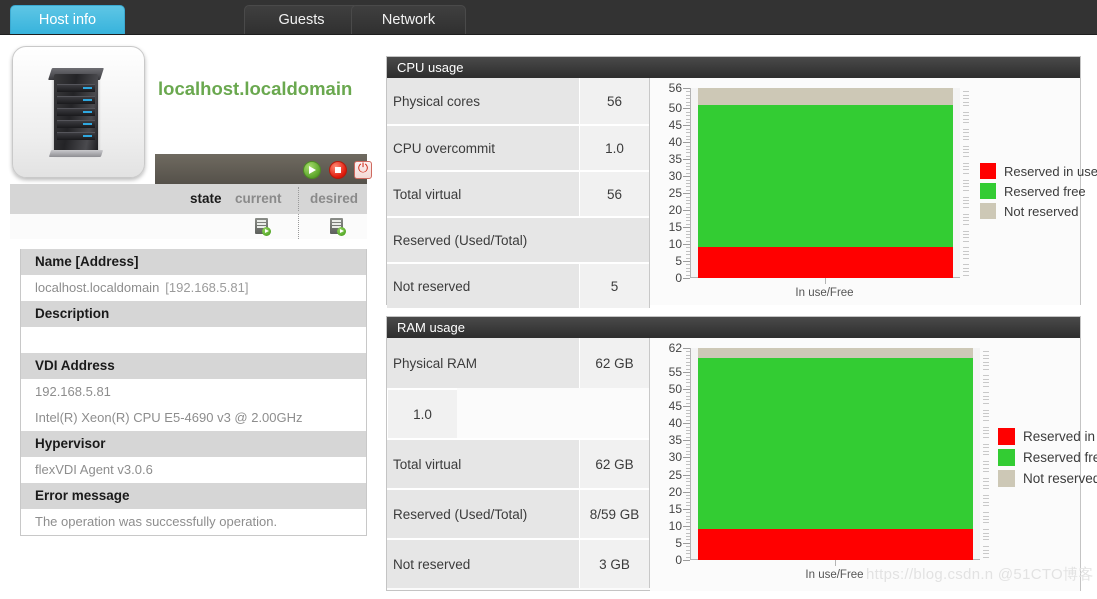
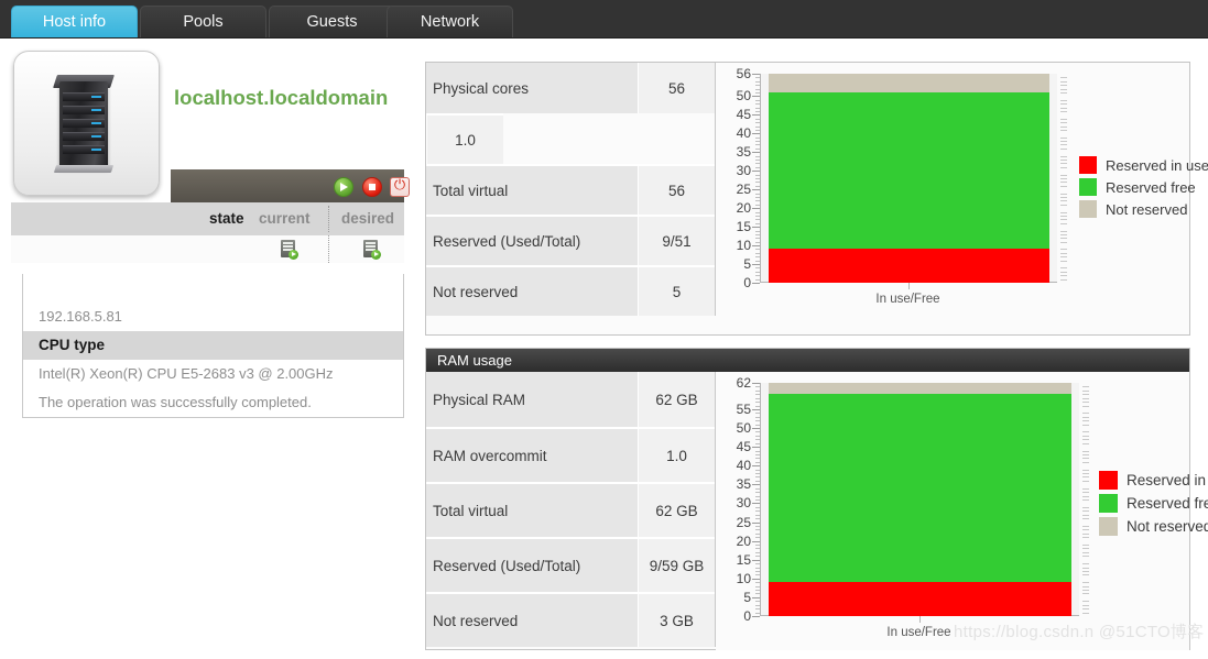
  Host info
+ Pools
  Guests
  Network
  localhost.localdomain
  state
  current
  desired
- Name [Address]
- localhost.localdomain [192.168.5.81]
- Description
- VDI Address
  192.168.5.81
+ CPU type
- Intel(R) Xeon(R) CPU E5-4690 v3 @ 2.00GHz
+ Intel(R) Xeon(R) CPU E5-2683 v3 @ 2.00GHz
- Hypervisor
- flexVDI Agent v3.0.6
- Error message
- The operation was successfully operation.
+ The operation was successfully completed.
- CPU usage
  Physical cores
  56
- CPU overcommit
  1.0
  Total virtual
  56
  Reserved (Used/Total)
+ 9/51
  Not reserved
  5
  0
  5
  10
  15
  20
  25
  30
  35
  40
  45
  50
  56
  In use/Free
  Reserved in use
  Reserved free
  Not reserved
  RAM usage
  Physical RAM
  62 GB
+ RAM overcommit
  1.0
  Total virtual
  62 GB
  Reserved (Used/Total)
- 8/59 GB
+ 9/59 GB
  Not reserved
  3 GB
  0
  5
  10
  15
  20
  25
  30
  35
  40
  45
  50
  55
  62
  In use/Free
  Reserved in
  Reserved fr
  Not reserve
  https://blog.csdn.n @51CTO博客
